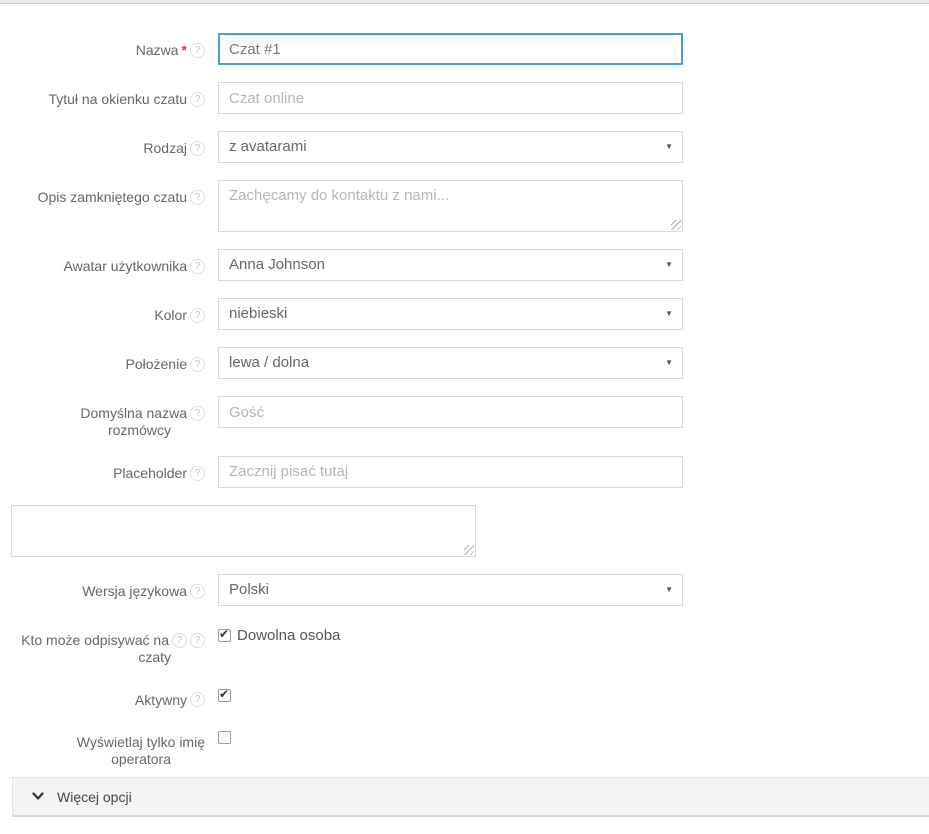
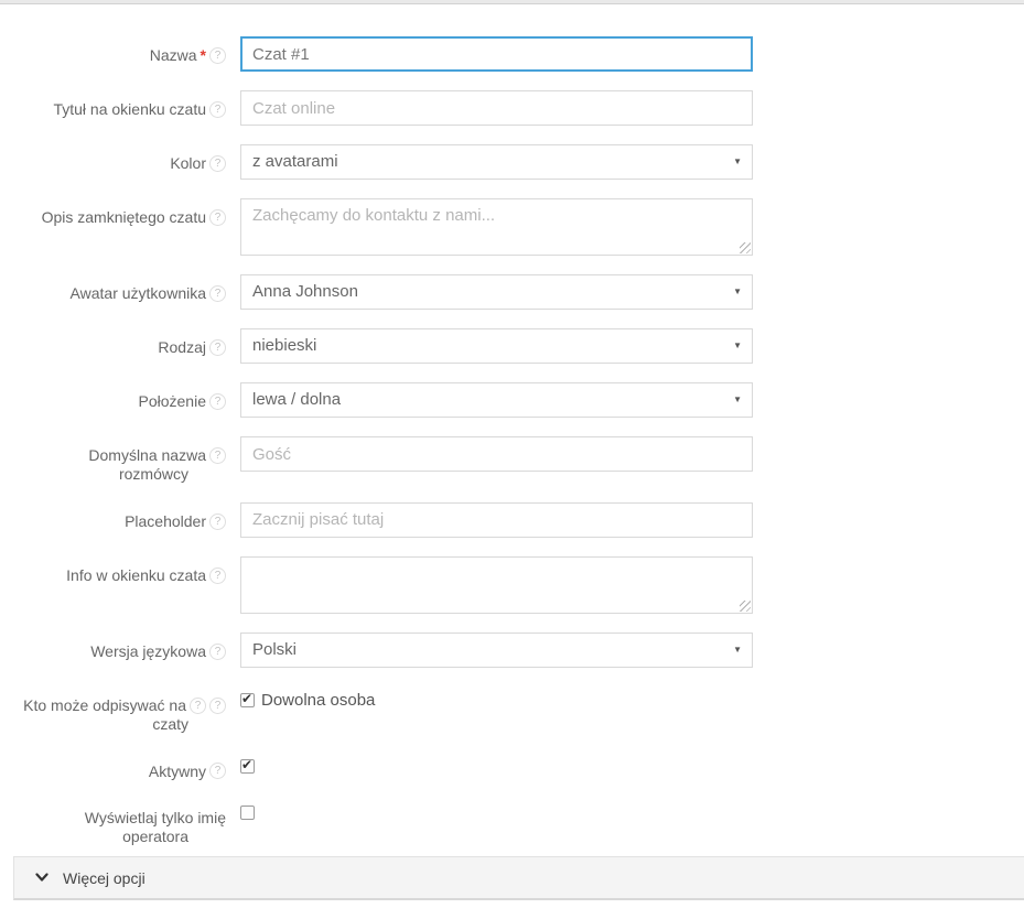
  Nazwa * ?
  Czat #1
  Tytuł na okienku czatu ?
  Czat online
- Rodzaj ?
+ Kolor ?
  z avatarami
  ▼
  Opis zamkniętego czatu ?
  Zachęcamy do kontaktu z nami...
  Awatar użytkownika ?
  Anna Johnson
  ▼
- Kolor ?
+ Rodzaj ?
  niebieski
  ▼
  Położenie ?
  lewa / dolna
  ▼
  Domyślna nazwa ?
  rozmówcy
  Gość
  Placeholder ?
  Zacznij pisać tutaj
+ Info w okienku czata ?
  Wersja językowa ?
  Polski
  ▼
  Kto może odpisywać na ? ?
  czaty
  Dowolna osoba
  Aktywny ?
  Wyświetlaj tylko imię
  operatora
  Więcej opcji
